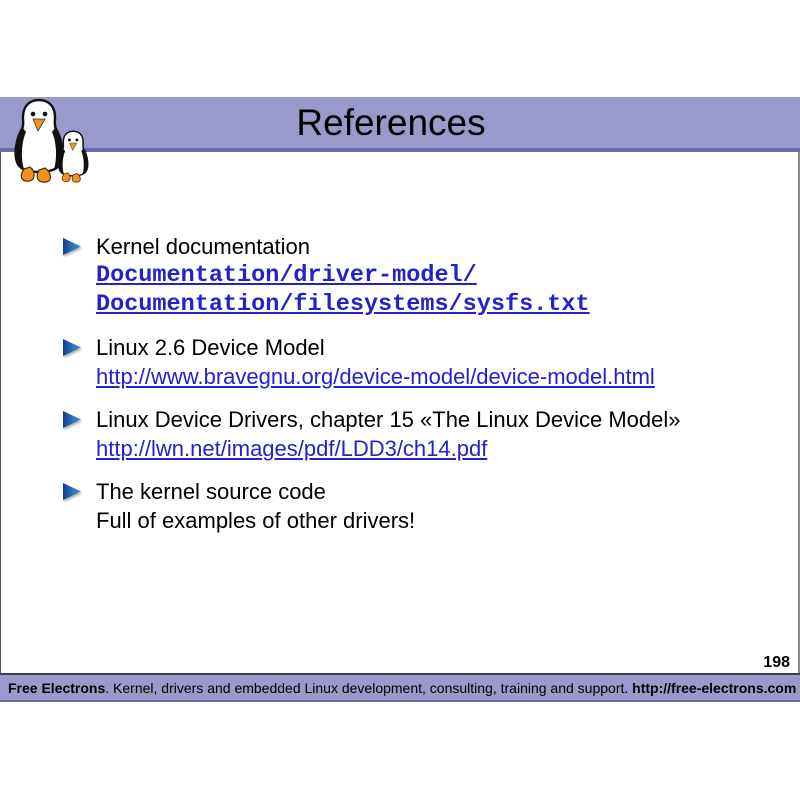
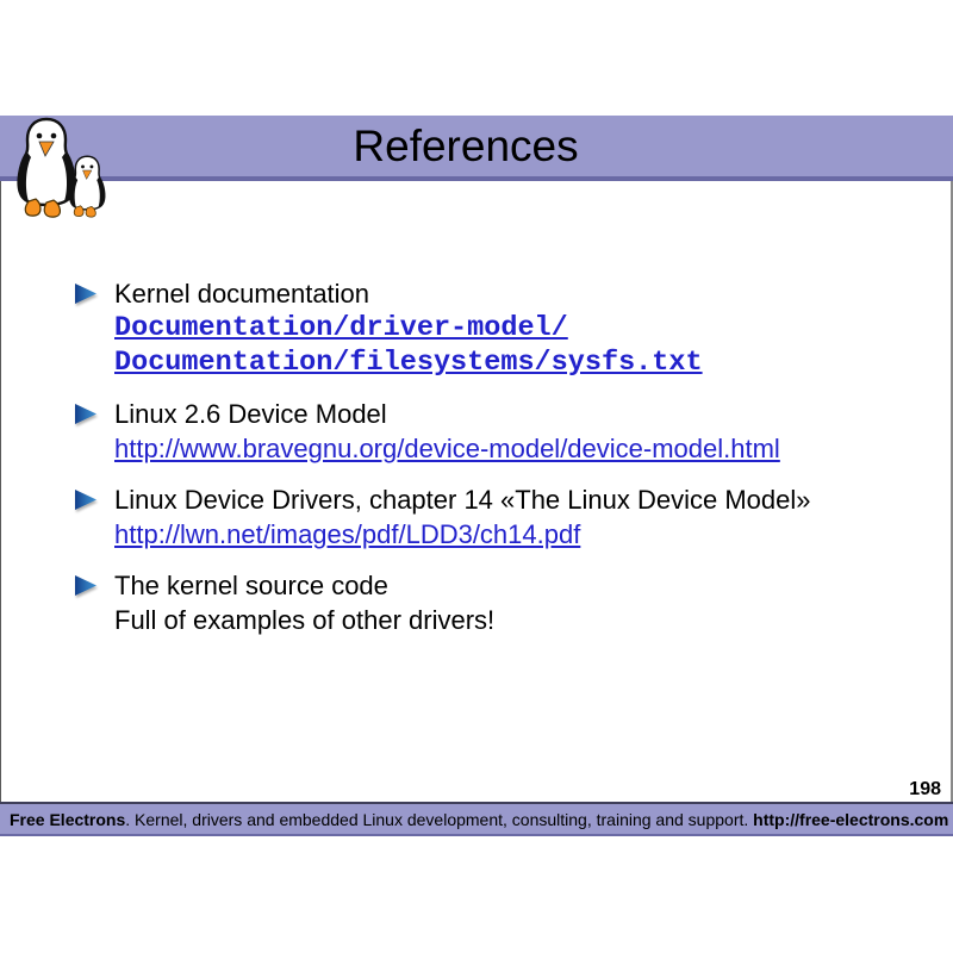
  References
  Kernel documentation
  Documentation/driver-model/
  Documentation/filesystems/sysfs.txt
  Linux 2.6 Device Model
  http://www.bravegnu.org/device-model/device-model.html
- Linux Device Drivers, chapter 15 «The Linux Device Model»
+ Linux Device Drivers, chapter 14 «The Linux Device Model»
  http://lwn.net/images/pdf/LDD3/ch14.pdf
  The kernel source code
  Full of examples of other drivers!
  198
  Free Electrons
  . Kernel, drivers and embedded Linux development, consulting, training and support.
  http://free-electrons.com
